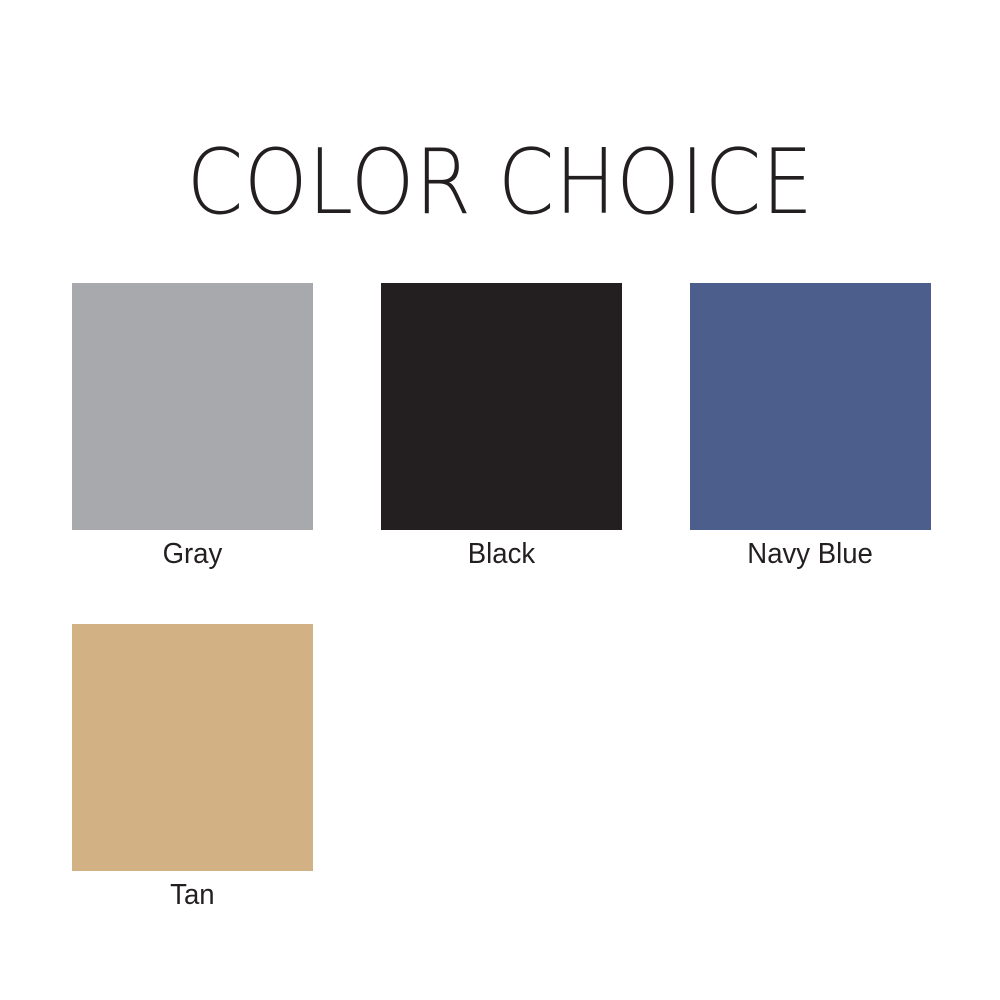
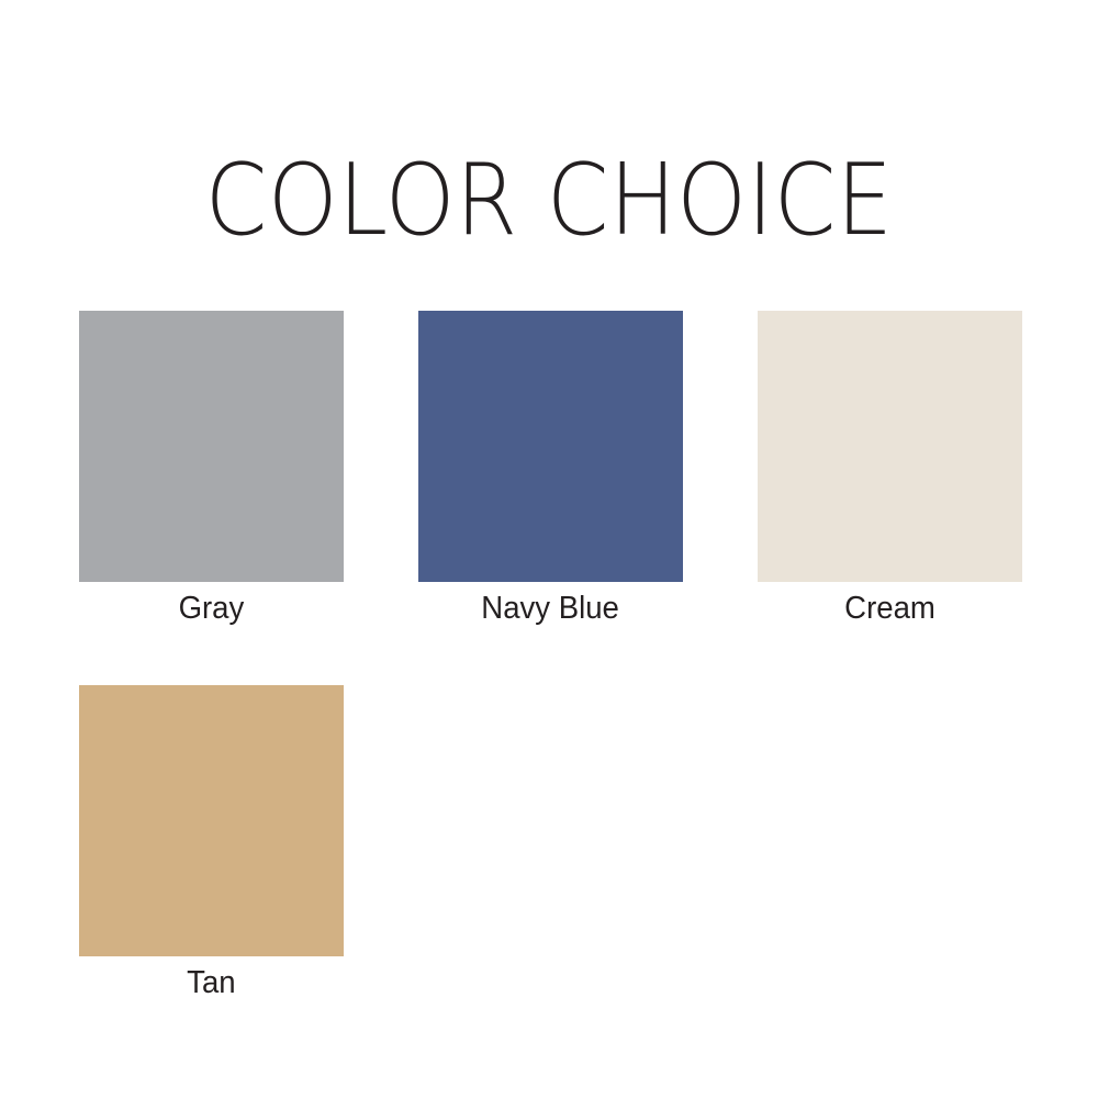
  COLOR CHOICE
  Gray
- Black
  Navy Blue
+ Cream
  Tan
